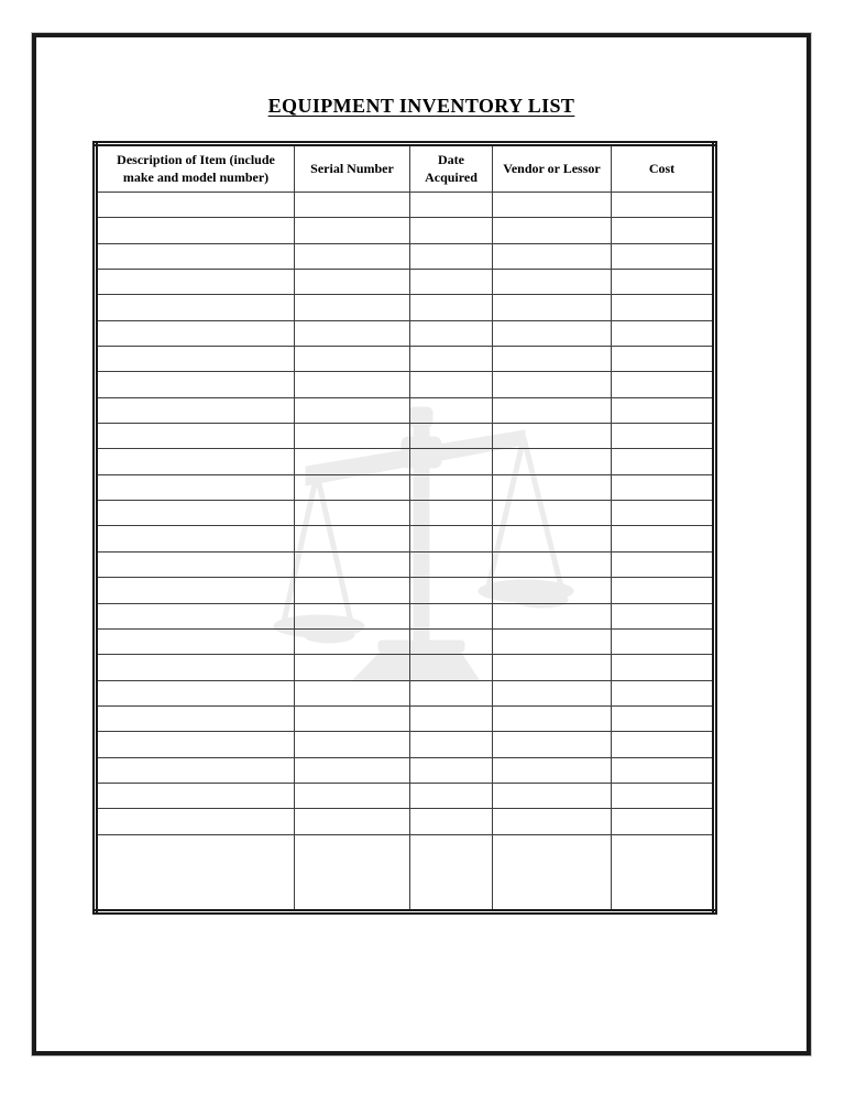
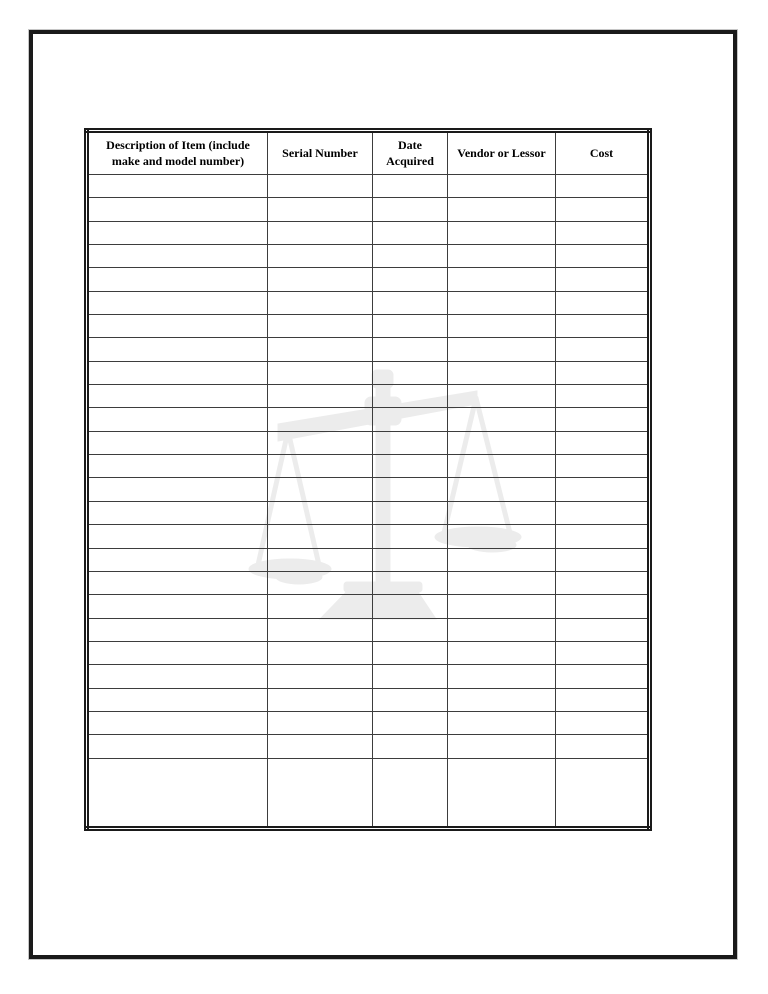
- EQUIPMENT INVENTORY LIST
  Description of Item (include make and model number)	Serial Number	Date Acquired	Vendor or Lessor	Cost
